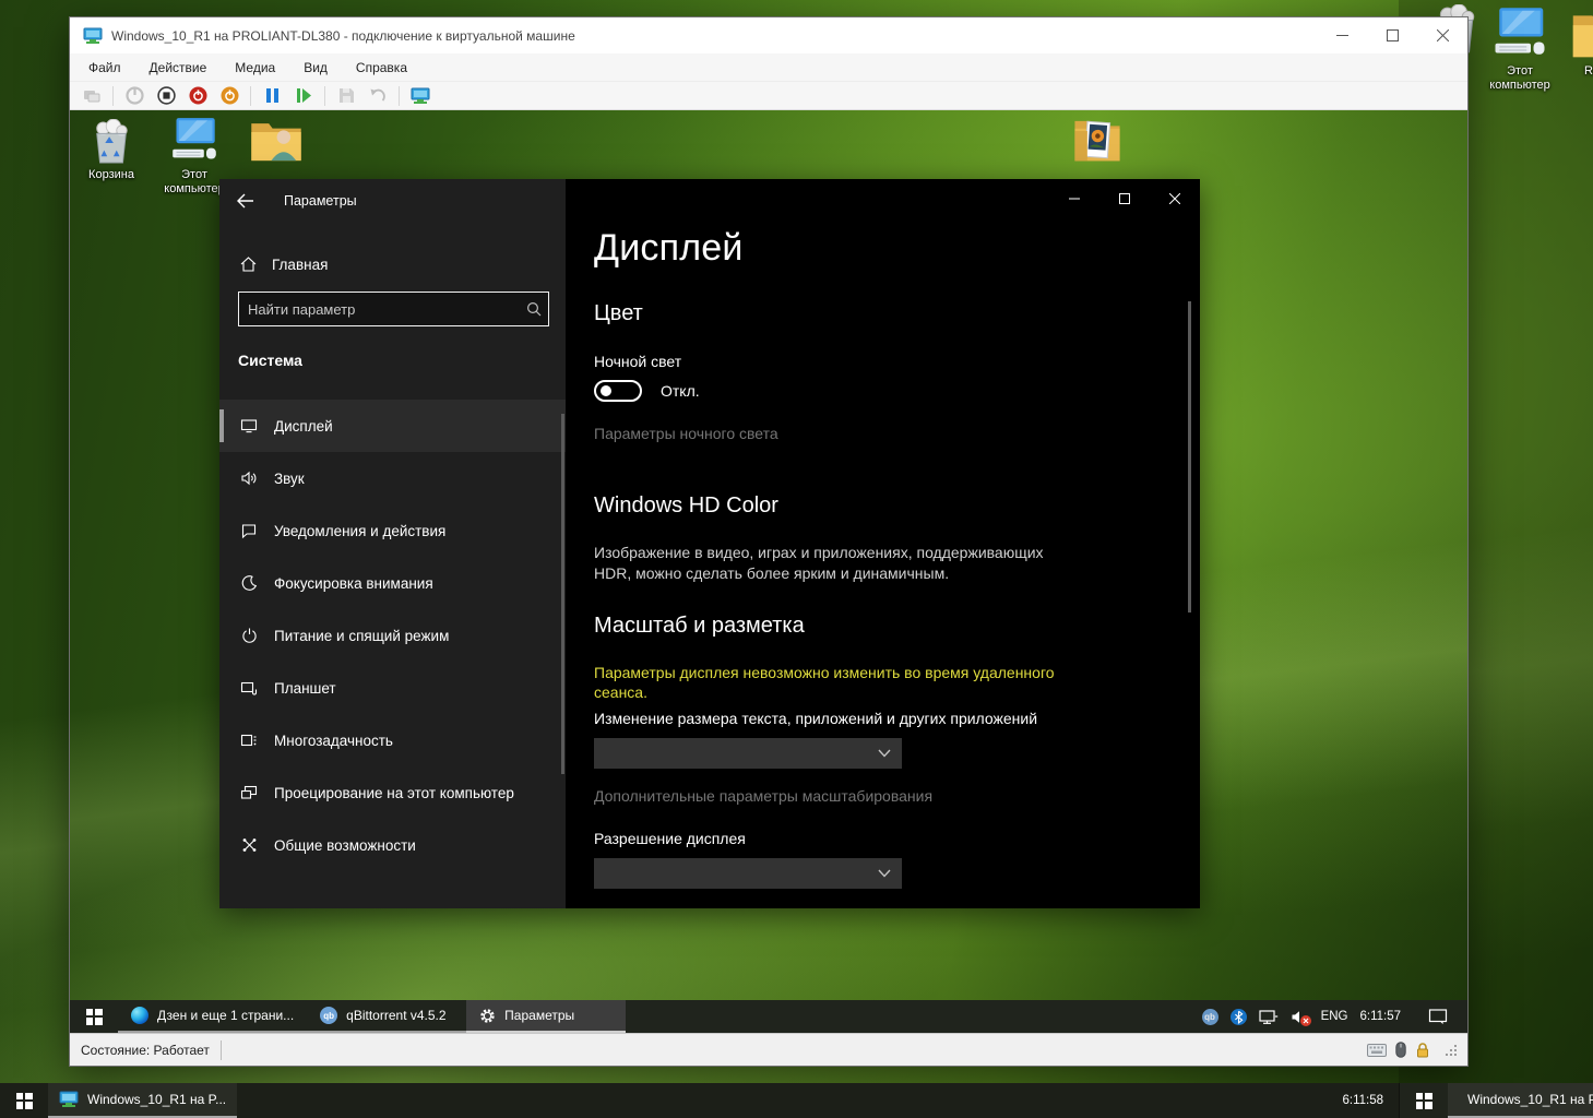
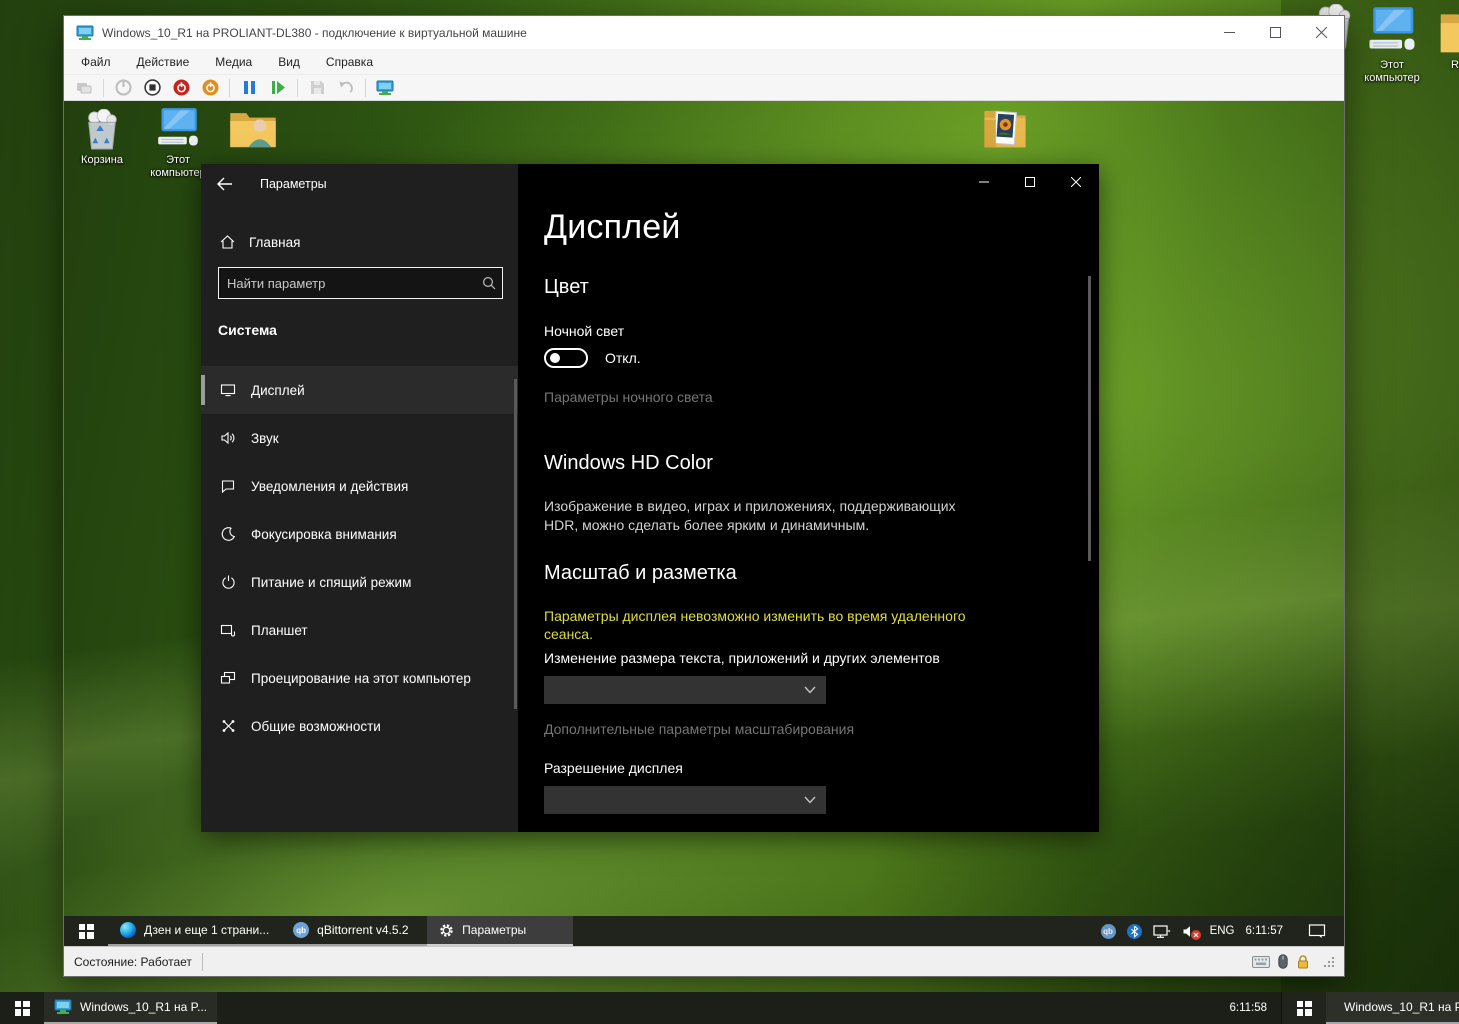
  Этот компьютер
  Windows_10_R1 на PROLIANT-DL380 - подключение к виртуальной машине
  Файл
  Действие
  Медиа
  Вид
  Справка
  Корзина
  Этот компьюте
  Параметры
  Главная
  Найти параметр
  Система
  Дисплей
  Звук
  Уведомления и действия
  Фокусировка внимания
  Питание и спящий режим
  Планшет
- Многозадачность
  Проецирование на этот компьютер
  Общие возможности
  Дисплей
  Цвет
  Ночной свет
  Откл.
  Параметры ночного света
  Windows HD Color
  Изображение в видео, играх и приложениях, поддерживающих HDR, можно сделать более ярким и динамичным.
  Масштаб и разметка
  Параметры дисплея невозможно изменить во время удаленного сеанса.
- Изменение размера текста, приложений и других приложений
+ Изменение размера текста, приложений и других элементов
  Дополнительные параметры масштабирования
  Разрешение дисплея
  Дзен и еще 1 страни...
  qb
  qBittorrent v4.5.2
  Параметры
  qb
  ENG
  6:11:57
  Состояние: Работает
  Windows_10_R1 на P...
  6:11:58
  Windows_10_R1 на P
